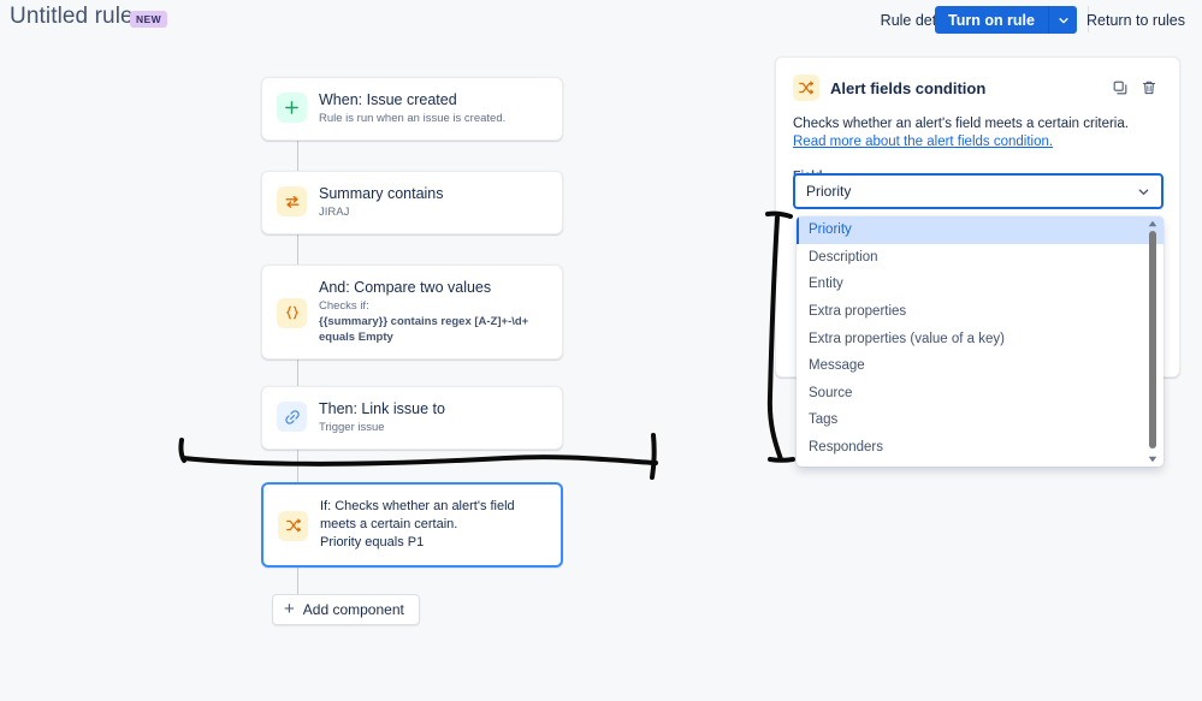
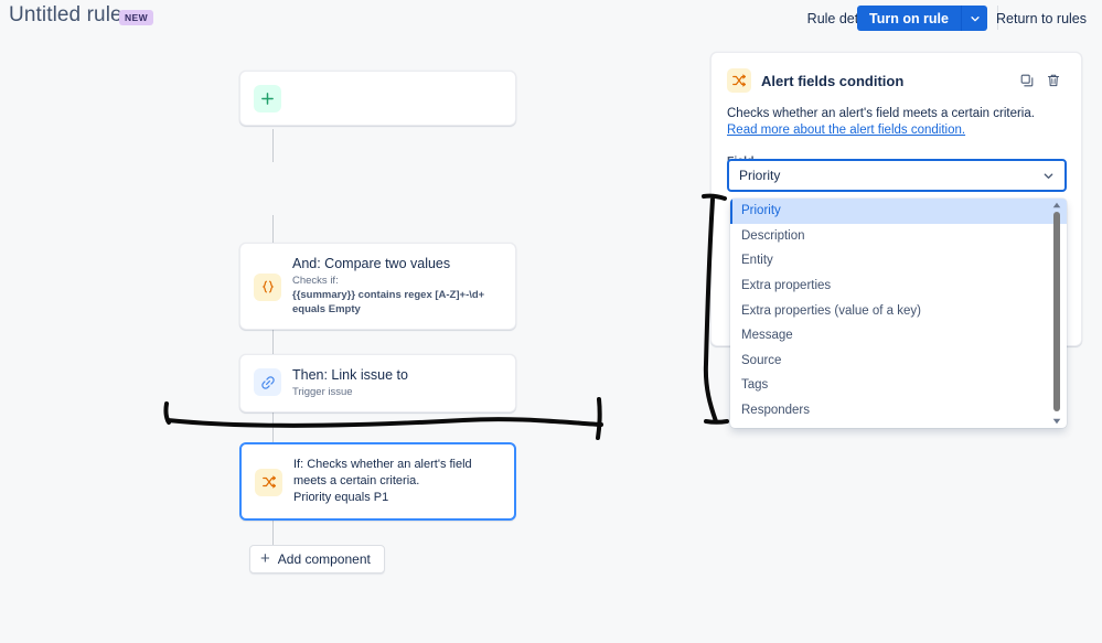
  Untitled rule
  NEW
  Turn on rule
  Return to rules
- When: Issue created
- Rule is run when an issue is created.
- Summary contains
- JIRAJ
  And: Compare two values
  Checks if:
  {{summary}} contains regex [A-Z]+-\d+ equals Empty
  Then: Link issue to
  Trigger issue
- If: Checks whether an alert's field meets a certain certain.
+ If: Checks whether an alert's field meets a certain criteria.
  Priority equals P1
  +
  Add component
  Alert fields condition
  Checks whether an alert's field meets a certain criteria. Read more about the alert fields condition.
  Priority
  Priority
  Description
  Entity
  Extra properties
  Extra properties (value of a key)
  Message
  Source
  Tags
  Responders
